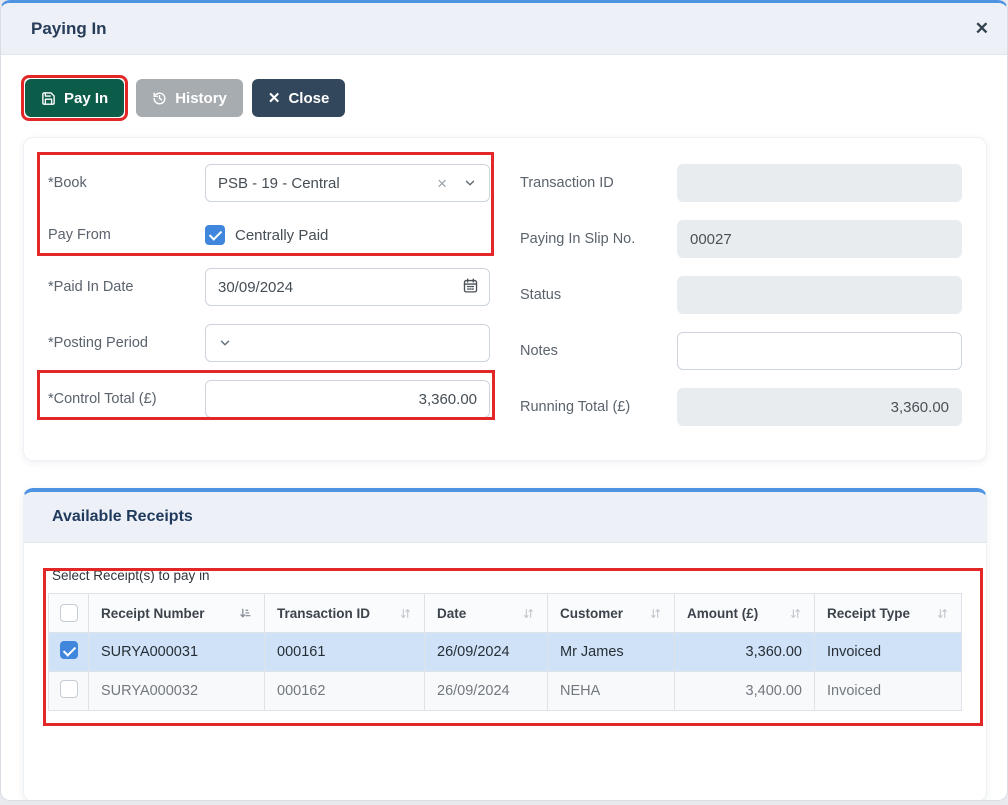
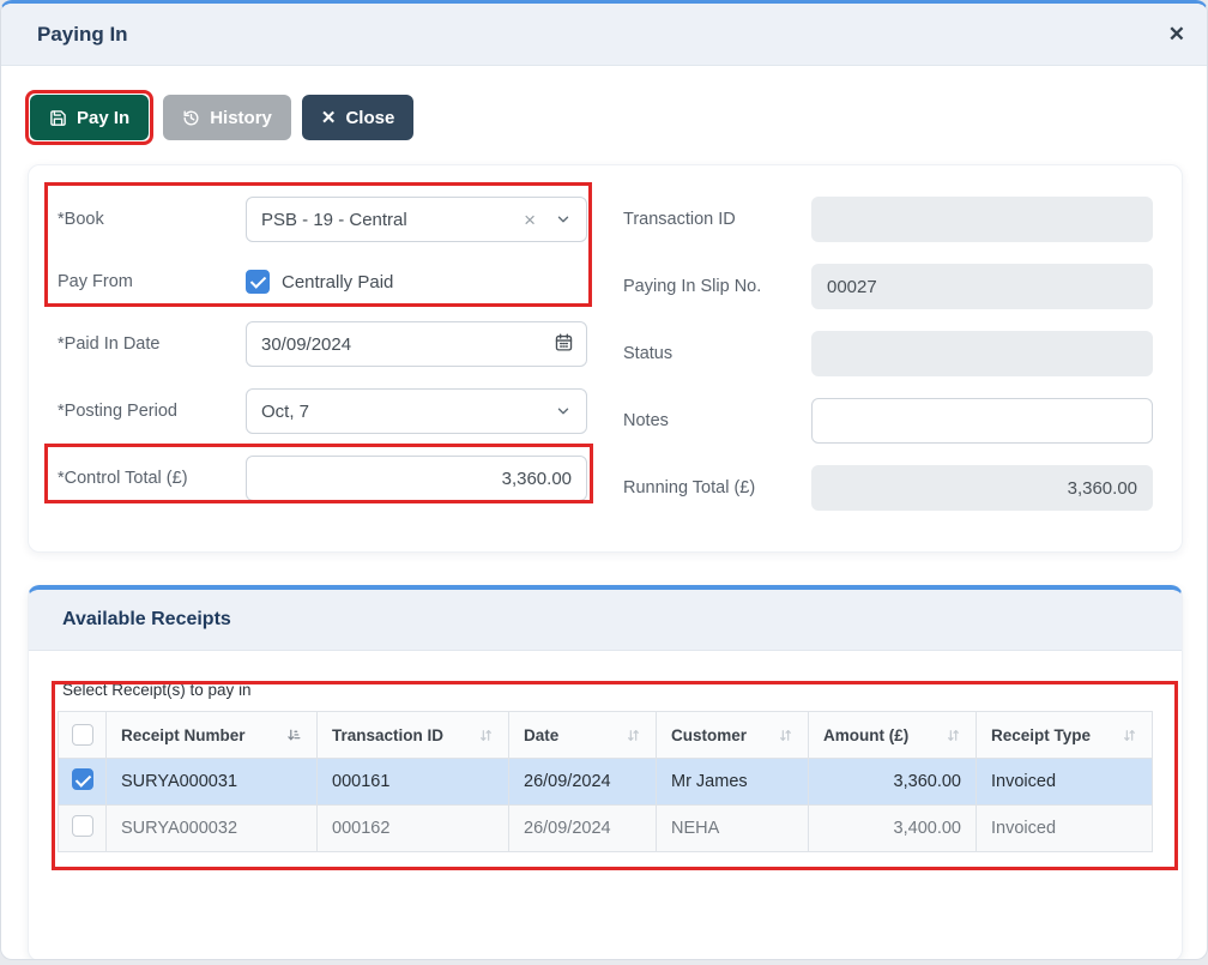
  Paying In
  ✕
  Pay In
  History
  ✕
  Close
  *Book
  PSB - 19 - Central
  ×
  Pay From
  Centrally Paid
  *Paid In Date
  30/09/2024
  *Posting Period
+ Oct, 7
  *Control Total (£)
  3,360.00
  Transaction ID
  Paying In Slip No.
  00027
  Status
  Notes
  Running Total (£)
  3,360.00
  Available Receipts
  Select Receipt(s) to pay in
  	Receipt Number	Transaction ID	Date	Customer	Amount (£)	Receipt Type
  	SURYA000031	000161	26/09/2024	Mr James	3,360.00	Invoiced
  	SURYA000032	000162	26/09/2024	NEHA	3,400.00	Invoiced
